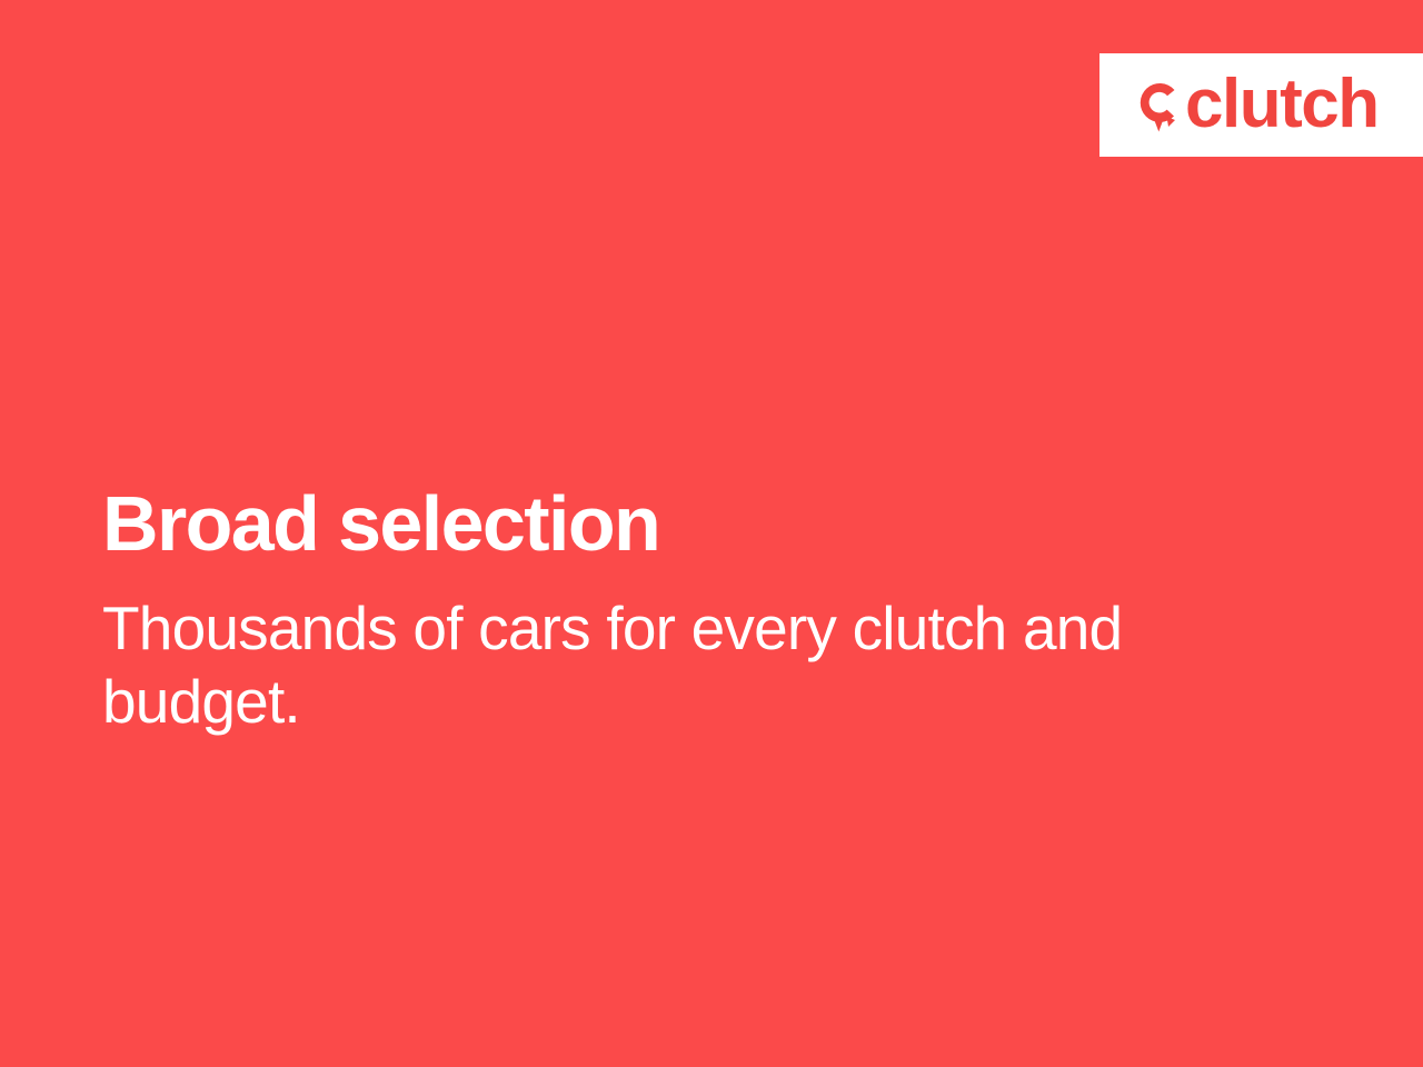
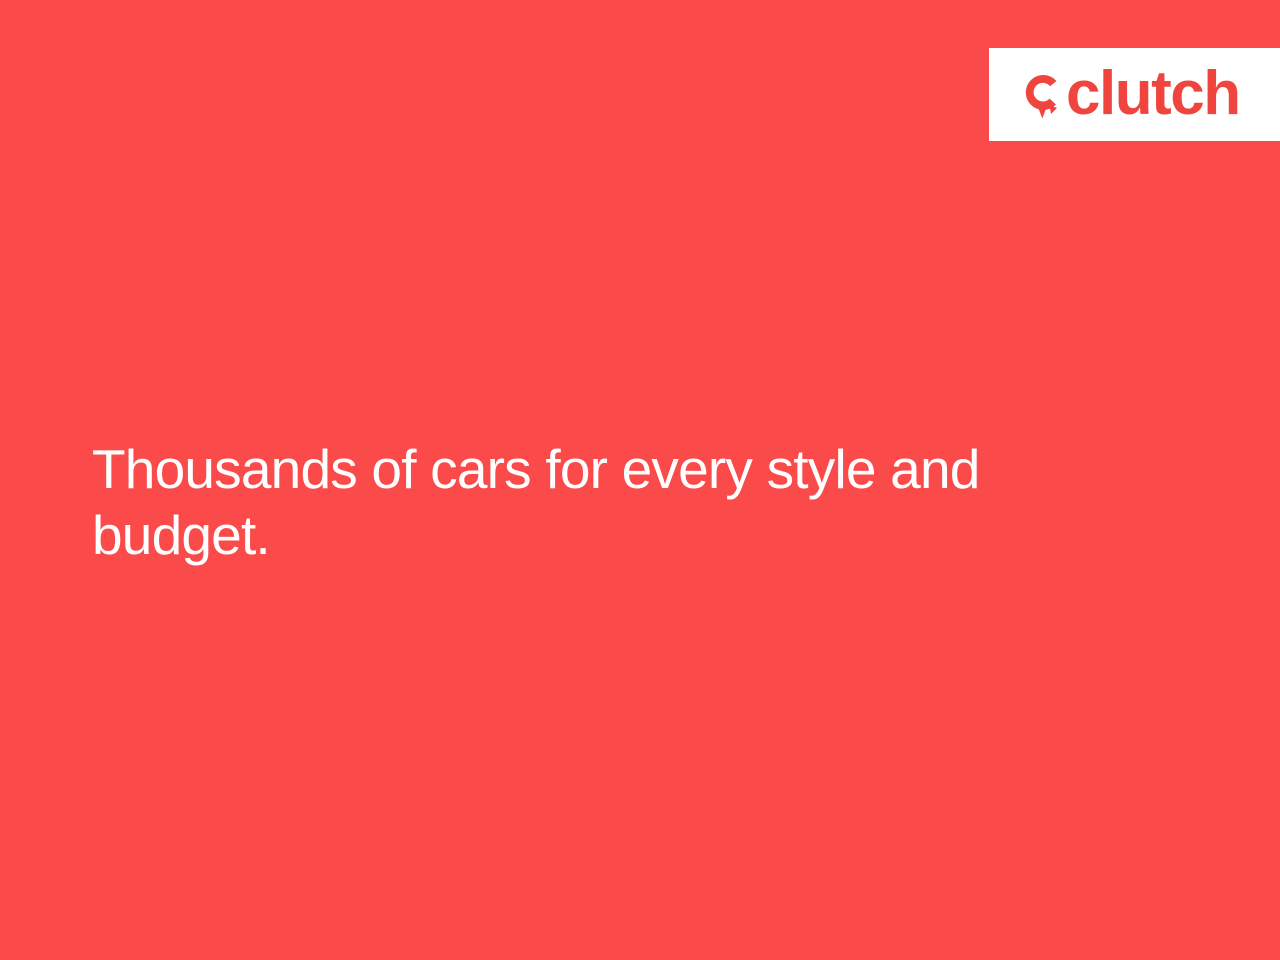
  clutch
- Broad selection
- Thousands of cars for every clutch and budget.
+ Thousands of cars for every style and budget.
